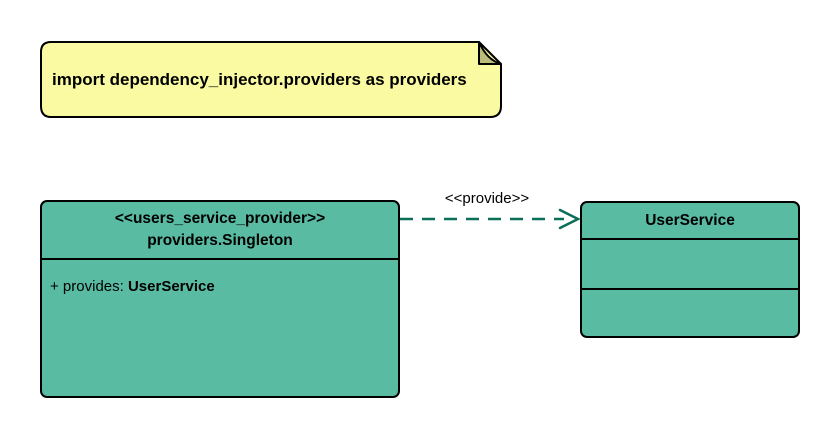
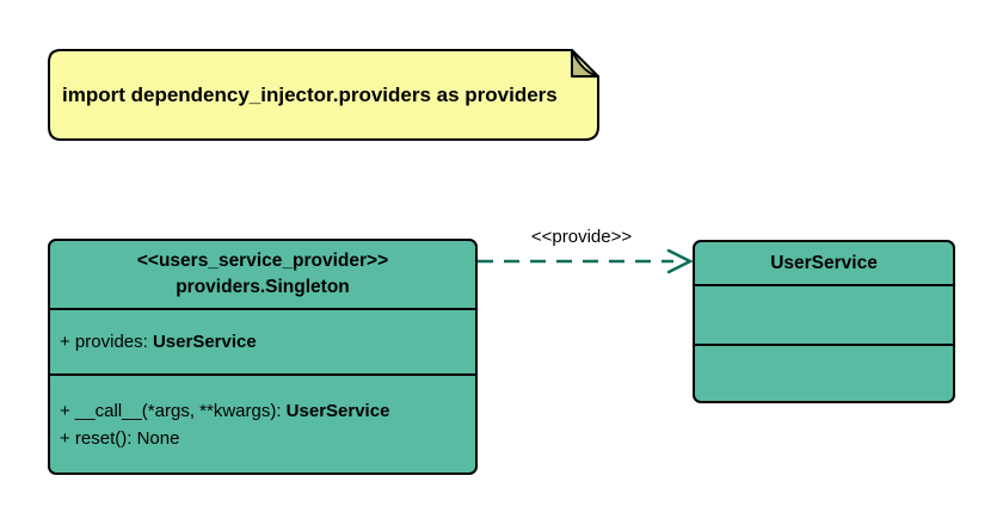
  import dependency_injector.providers as providers
  <<users_service_provider>>
  providers.Singleton
  + provides: UserService
+ + __call__(*args, **kwargs): UserService
+ + reset(): None
  <<provide>>
  UserService
